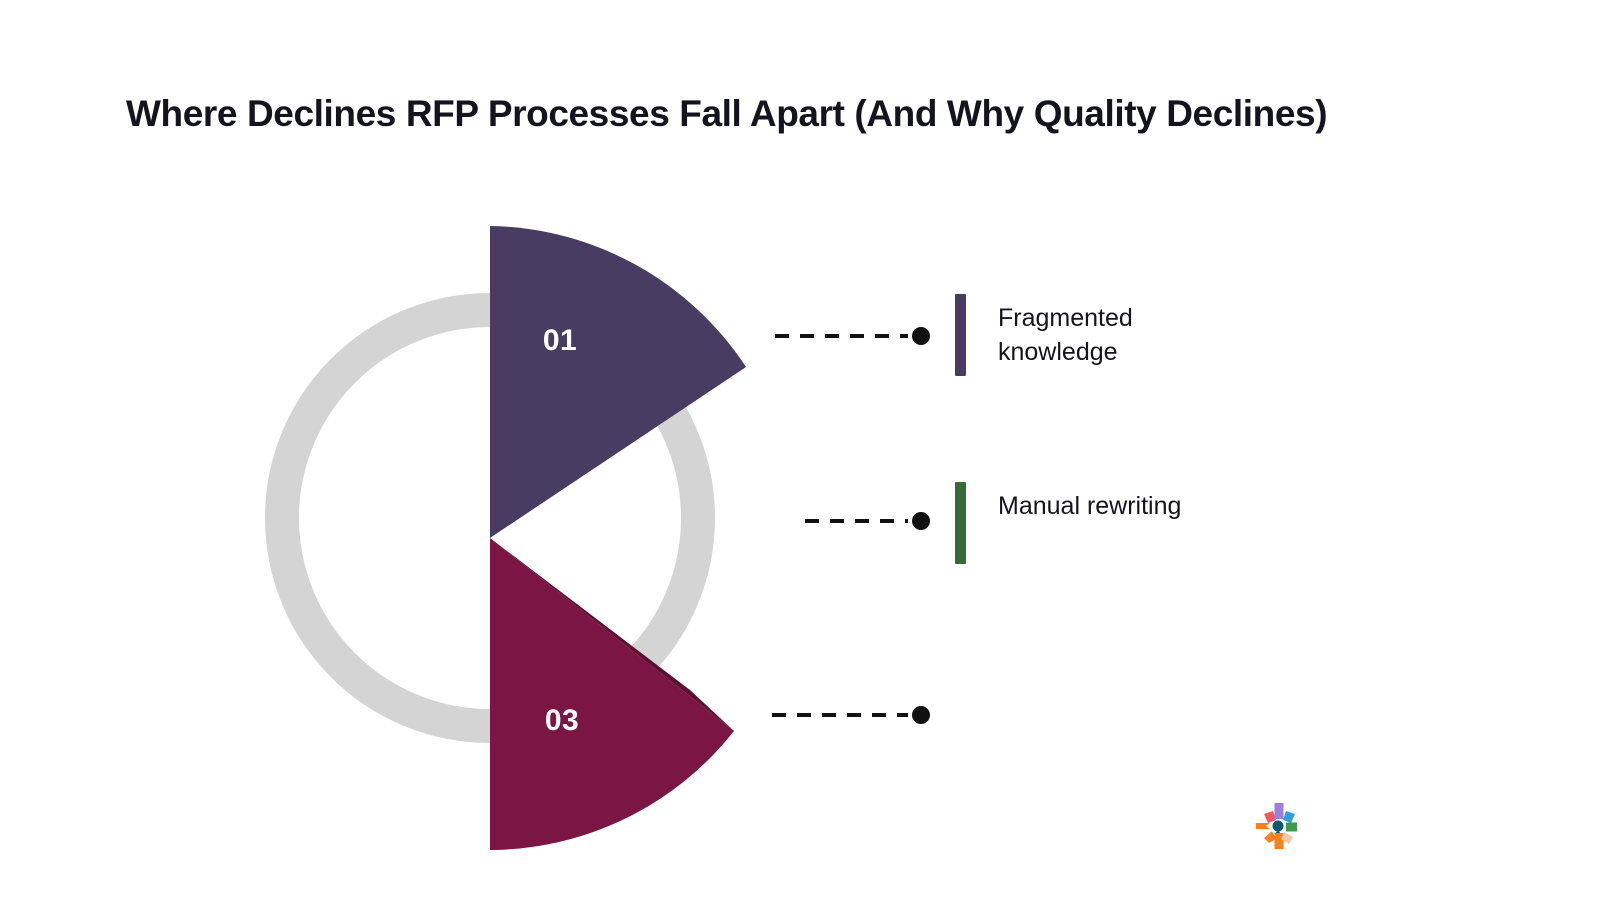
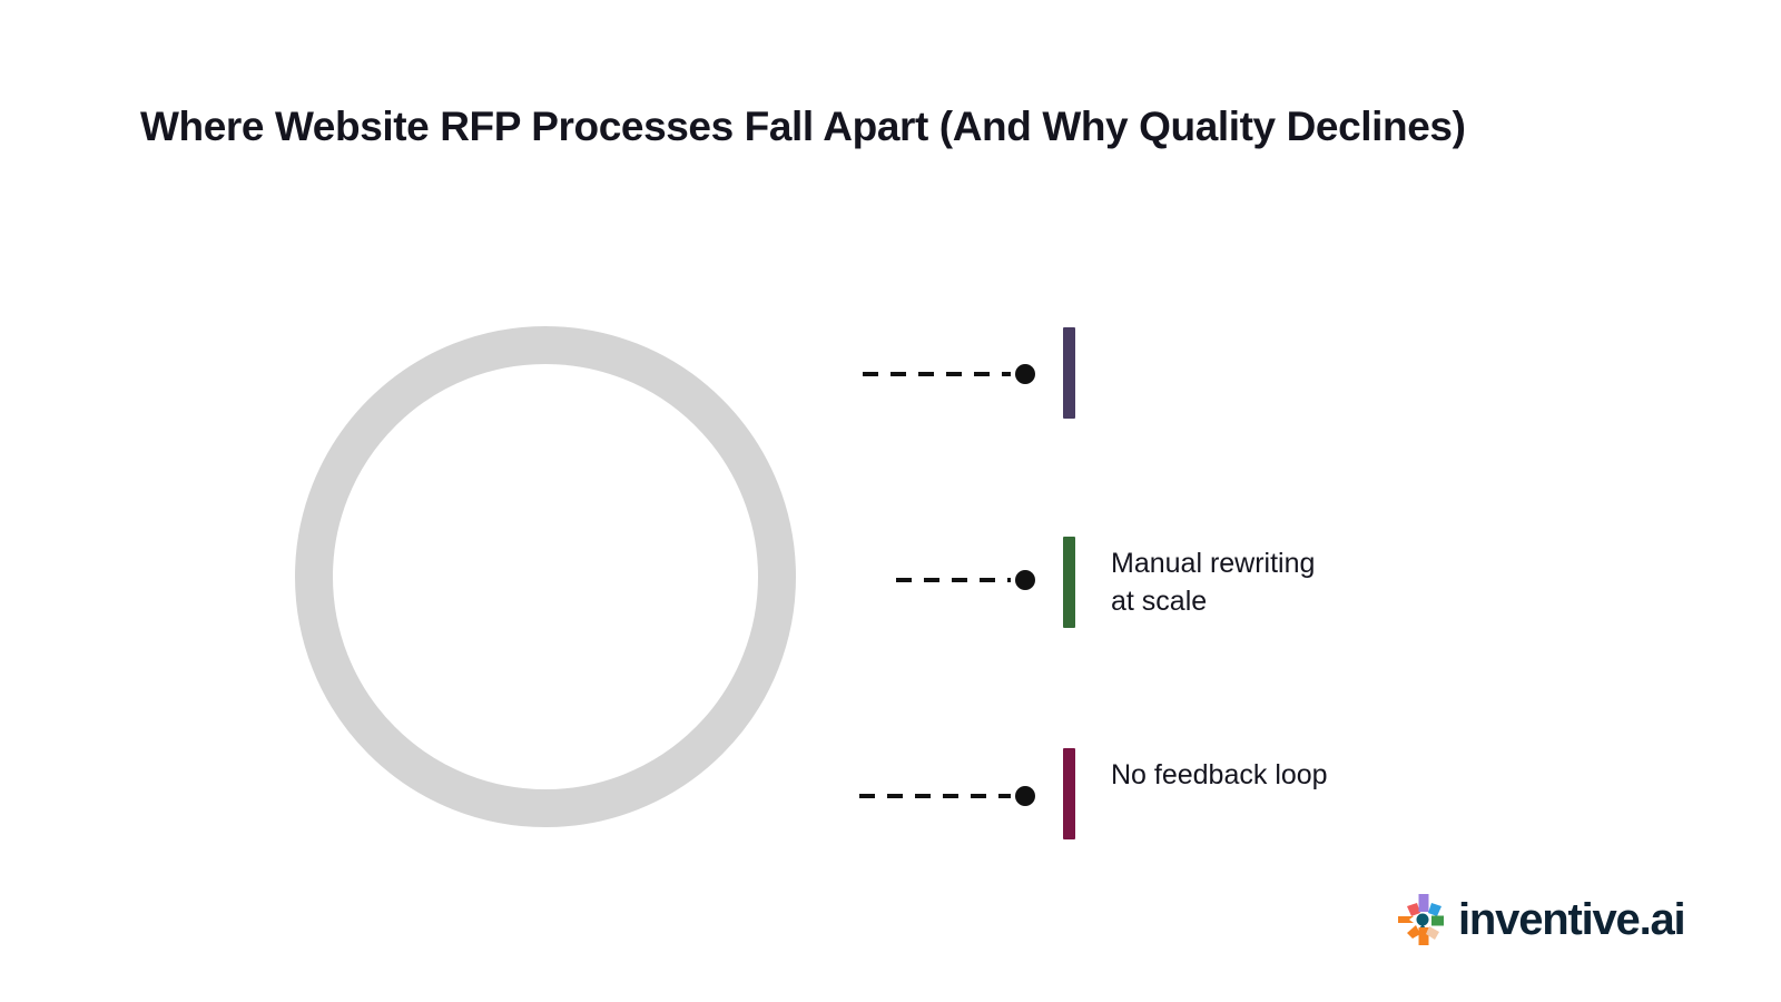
- Where Declines RFP Processes Fall Apart (And Why Quality Declines)
+ Where Website RFP Processes Fall Apart (And Why Quality Declines)
- 03
- 01
- Fragmented
- knowledge
  Manual rewriting
+ at scale
+ No feedback loop
+ inventive.ai
